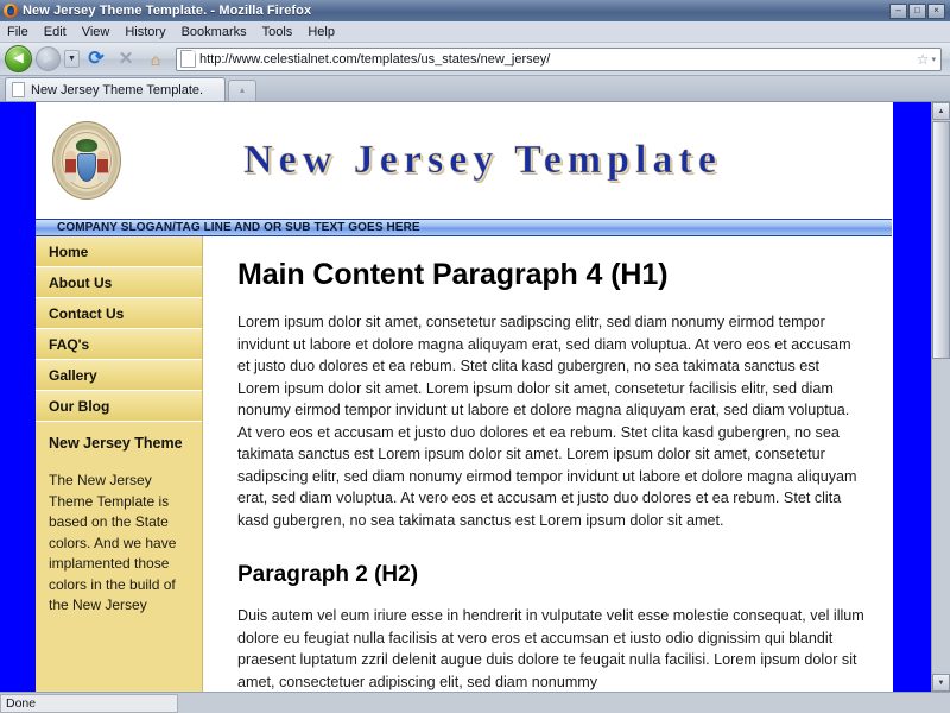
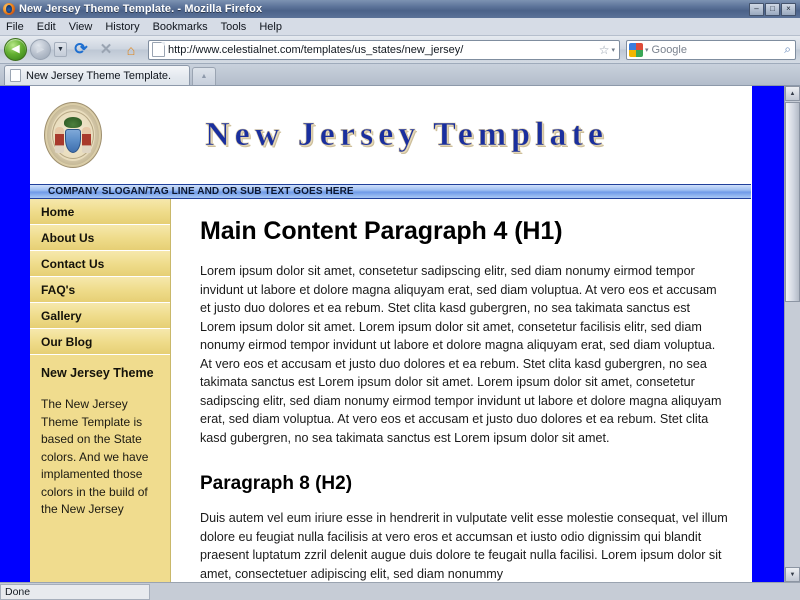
  New Jersey Theme Template. - Mozilla Firefox
  –
  □
  ×
  File
  Edit
  View
  History
  Bookmarks
  Tools
  Help
  ◀
  ▶
  ⟳
  ✕
  ⌂
  http://www.celestialnet.com/templates/us_states/new_jersey/
  ☆
+ Google
+ ⌕
  New Jersey Theme Template.
  New Jersey Template
  COMPANY SLOGAN/TAG LINE AND OR SUB TEXT GOES HERE
  Home
  About Us
  Contact Us
  FAQ's
  Gallery
  Our Blog
  New Jersey Theme
  The New Jersey Theme Template is based on the State colors. And we have implamented those colors in the build of the New Jersey
  Main Content Paragraph 4 (H1)
  Lorem ipsum dolor sit amet, consetetur sadipscing elitr, sed diam nonumy eirmod tempor invidunt ut labore et dolore magna aliquyam erat, sed diam voluptua. At vero eos et accusam et justo duo dolores et ea rebum. Stet clita kasd gubergren, no sea takimata sanctus est Lorem ipsum dolor sit amet. Lorem ipsum dolor sit amet, consetetur facilisis elitr, sed diam nonumy eirmod tempor invidunt ut labore et dolore magna aliquyam erat, sed diam voluptua. At vero eos et accusam et justo duo dolores et ea rebum. Stet clita kasd gubergren, no sea takimata sanctus est Lorem ipsum dolor sit amet. Lorem ipsum dolor sit amet, consetetur sadipscing elitr, sed diam nonumy eirmod tempor invidunt ut labore et dolore magna aliquyam erat, sed diam voluptua. At vero eos et accusam et justo duo dolores et ea rebum. Stet clita kasd gubergren, no sea takimata sanctus est Lorem ipsum dolor sit amet.
- Paragraph 2 (H2)
+ Paragraph 8 (H2)
  Duis autem vel eum iriure esse in hendrerit in vulputate velit esse molestie consequat, vel illum dolore eu feugiat nulla facilisis at vero eros et accumsan et iusto odio dignissim qui blandit praesent luptatum zzril delenit augue duis dolore te feugait nulla facilisi. Lorem ipsum dolor sit amet, consectetuer adipiscing elit, sed diam nonummy
  Done
